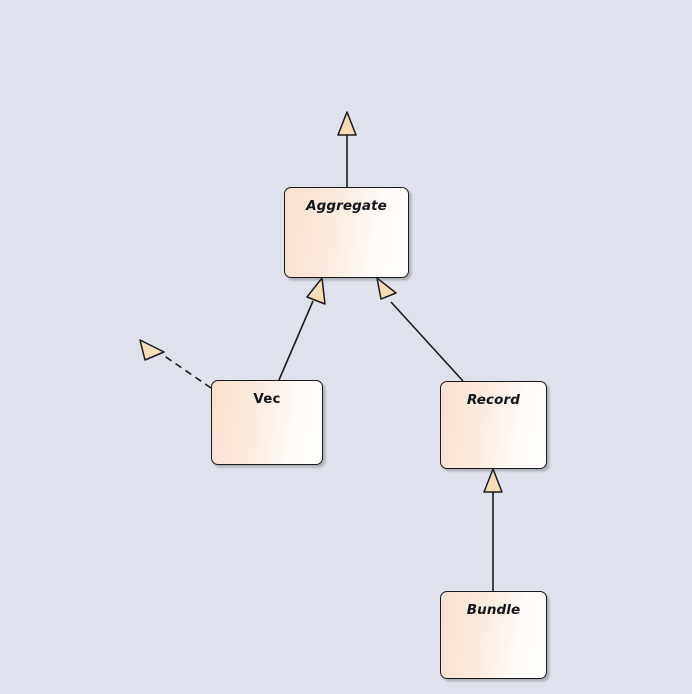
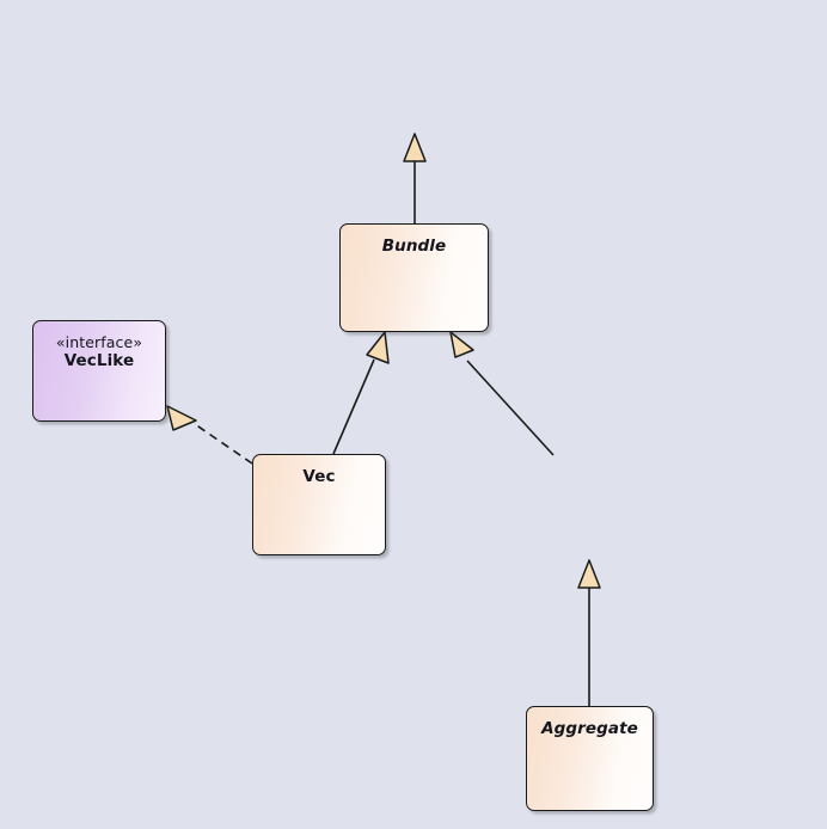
- Aggregate
+ Bundle
+ «interface»
+ VecLike
  Vec
- Record
- Bundle
+ Aggregate
